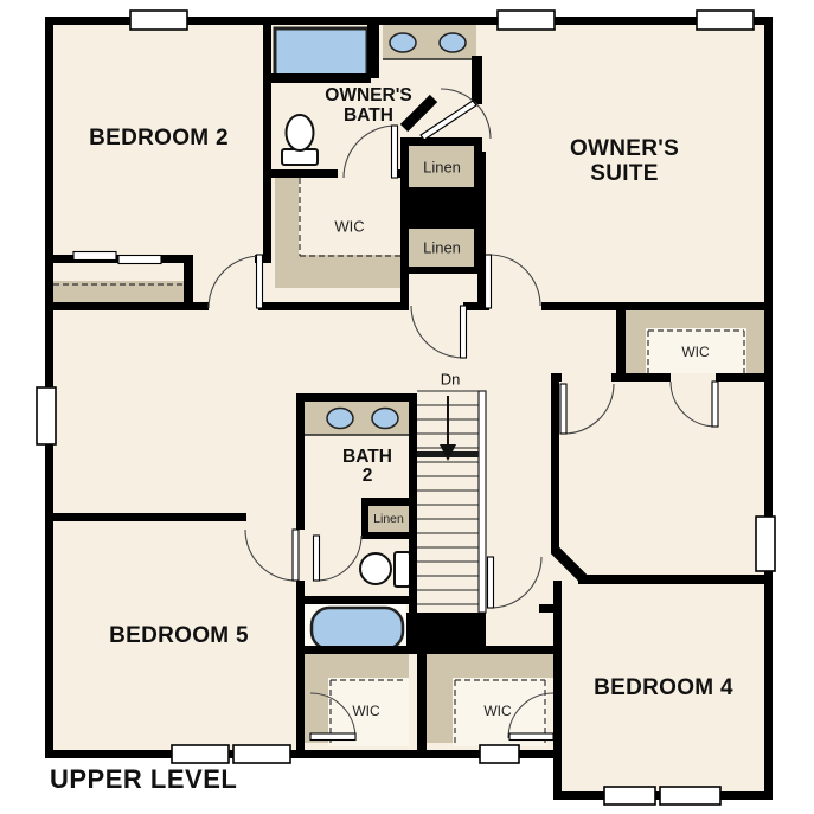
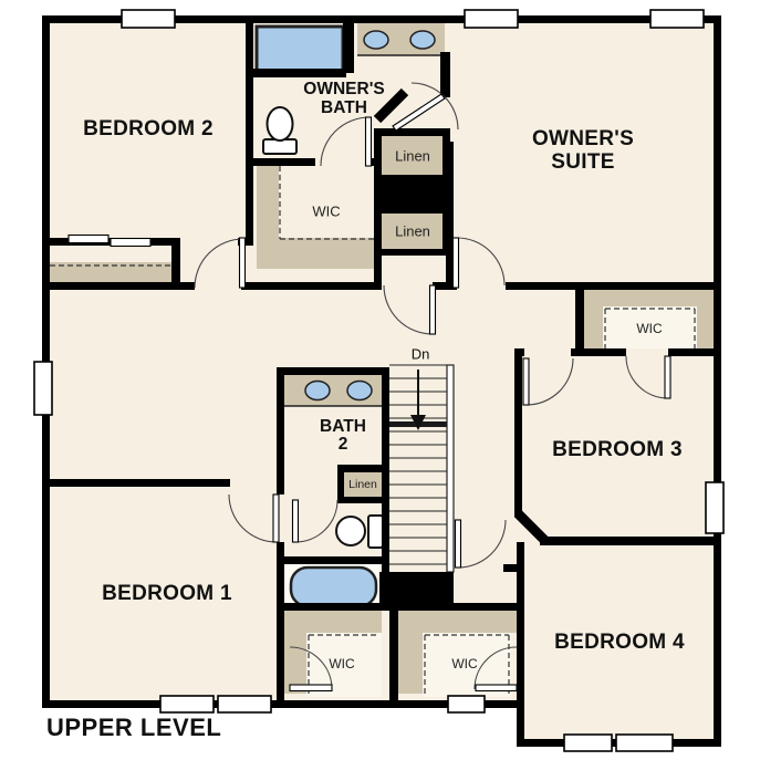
  BEDROOM 2
  OWNER'S
  BATH
  OWNER'S
  SUITE
  WIC
  Linen
  Linen
  Dn
  BATH
  2
  Linen
  WIC
+ BEDROOM 3
- BEDROOM 5
+ BEDROOM 1
  WIC
  WIC
  BEDROOM 4
  UPPER LEVEL
